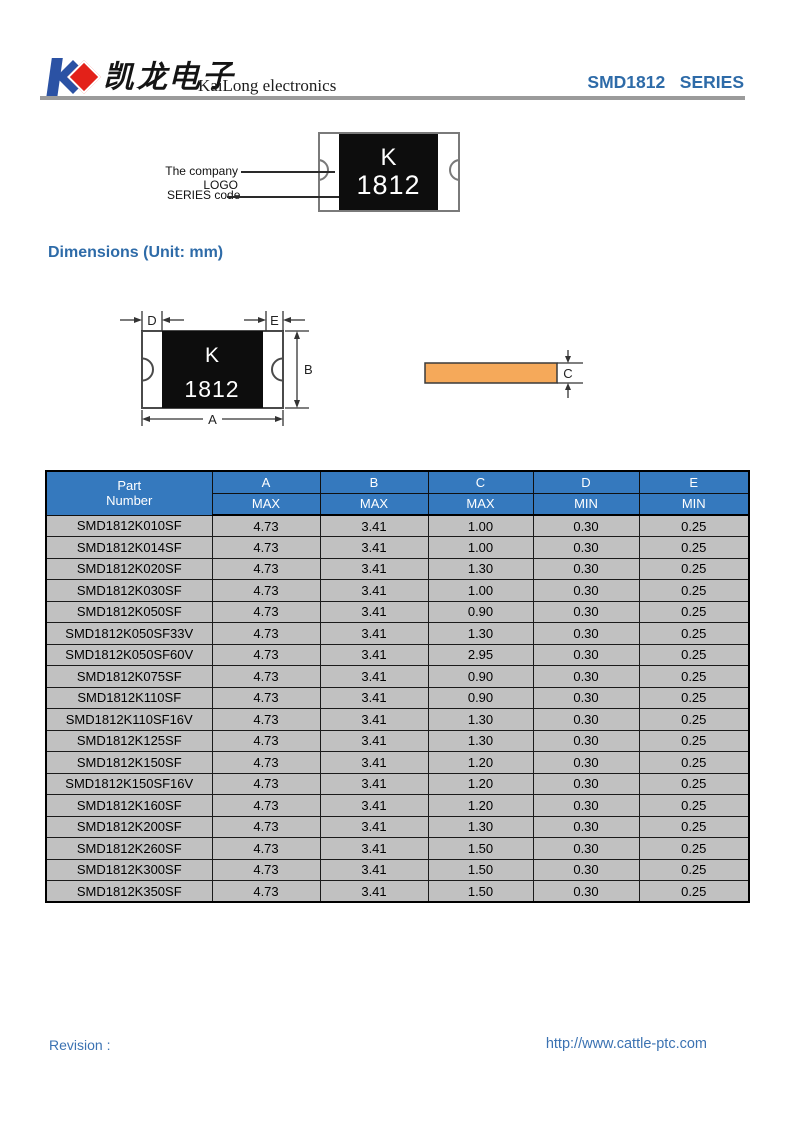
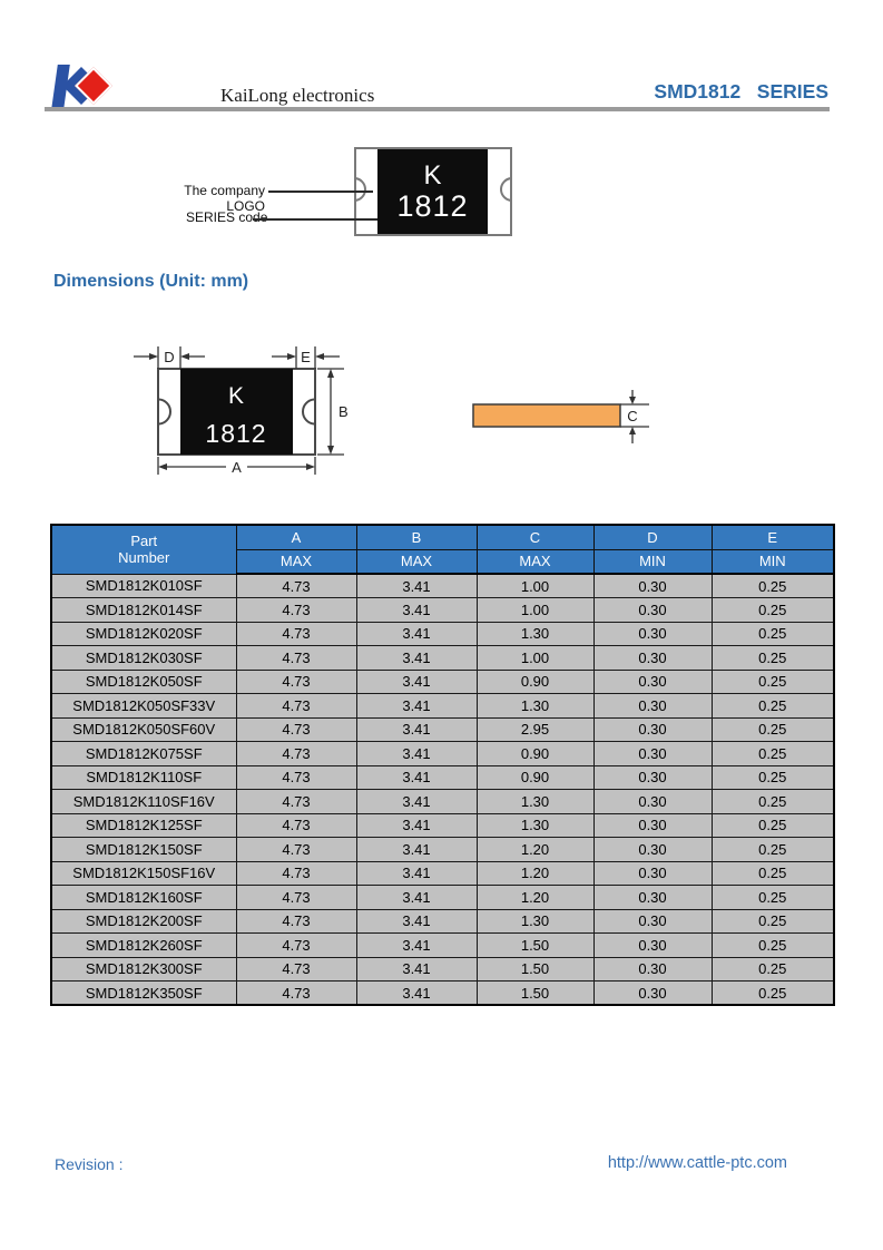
- 凯龙电子
  KaiLong electronics
  SMD1812 SERIES
  K
  1812
  The company LOGO
  SERIES code
  Dimensions (Unit: mm)
  K
  1812
  D
  E
  B
  A
  C
  Part Number	A	B	C	D	E
  MAX	MAX	MAX	MIN	MIN
  SMD1812K010SF	4.73	3.41	1.00	0.30	0.25
  SMD1812K014SF	4.73	3.41	1.00	0.30	0.25
  SMD1812K020SF	4.73	3.41	1.30	0.30	0.25
  SMD1812K030SF	4.73	3.41	1.00	0.30	0.25
  SMD1812K050SF	4.73	3.41	0.90	0.30	0.25
  SMD1812K050SF33V	4.73	3.41	1.30	0.30	0.25
  SMD1812K050SF60V	4.73	3.41	2.95	0.30	0.25
  SMD1812K075SF	4.73	3.41	0.90	0.30	0.25
  SMD1812K110SF	4.73	3.41	0.90	0.30	0.25
  SMD1812K110SF16V	4.73	3.41	1.30	0.30	0.25
  SMD1812K125SF	4.73	3.41	1.30	0.30	0.25
  SMD1812K150SF	4.73	3.41	1.20	0.30	0.25
  SMD1812K150SF16V	4.73	3.41	1.20	0.30	0.25
  SMD1812K160SF	4.73	3.41	1.20	0.30	0.25
  SMD1812K200SF	4.73	3.41	1.30	0.30	0.25
  SMD1812K260SF	4.73	3.41	1.50	0.30	0.25
  SMD1812K300SF	4.73	3.41	1.50	0.30	0.25
  SMD1812K350SF	4.73	3.41	1.50	0.30	0.25
  Revision :
  http://www.cattle-ptc.com
